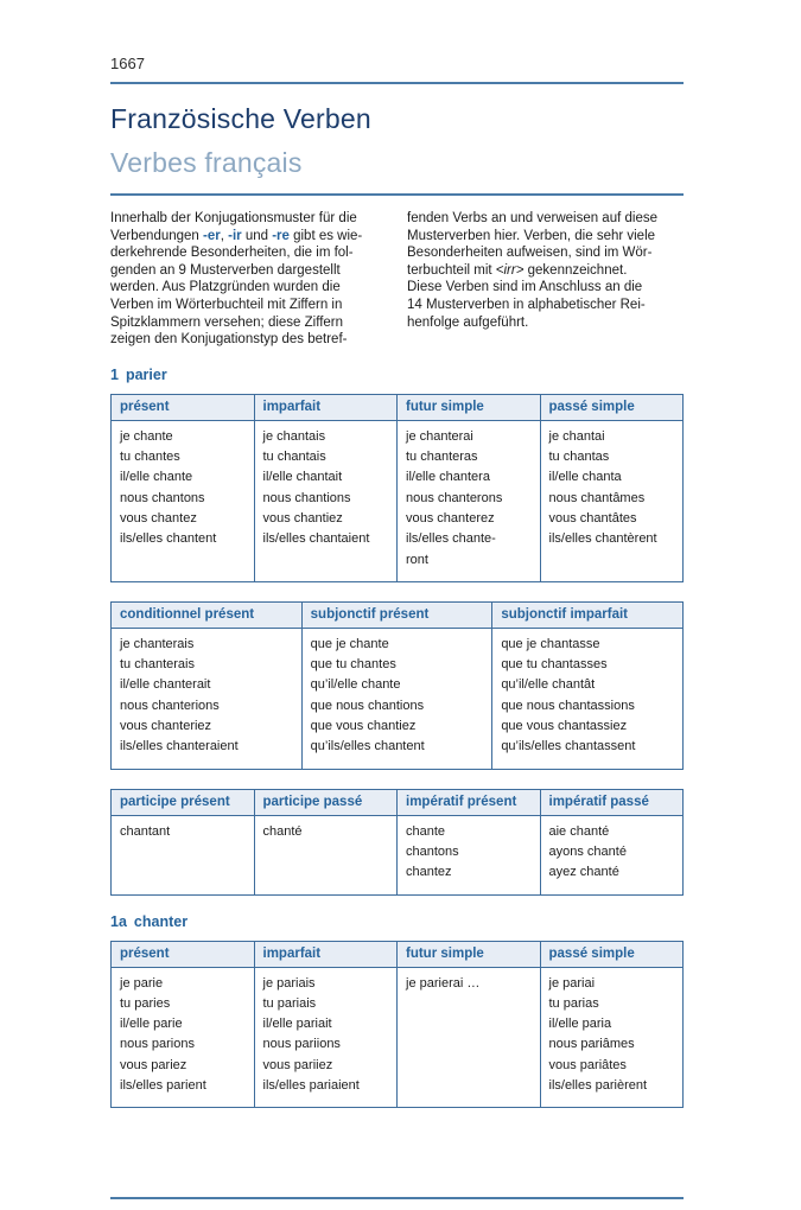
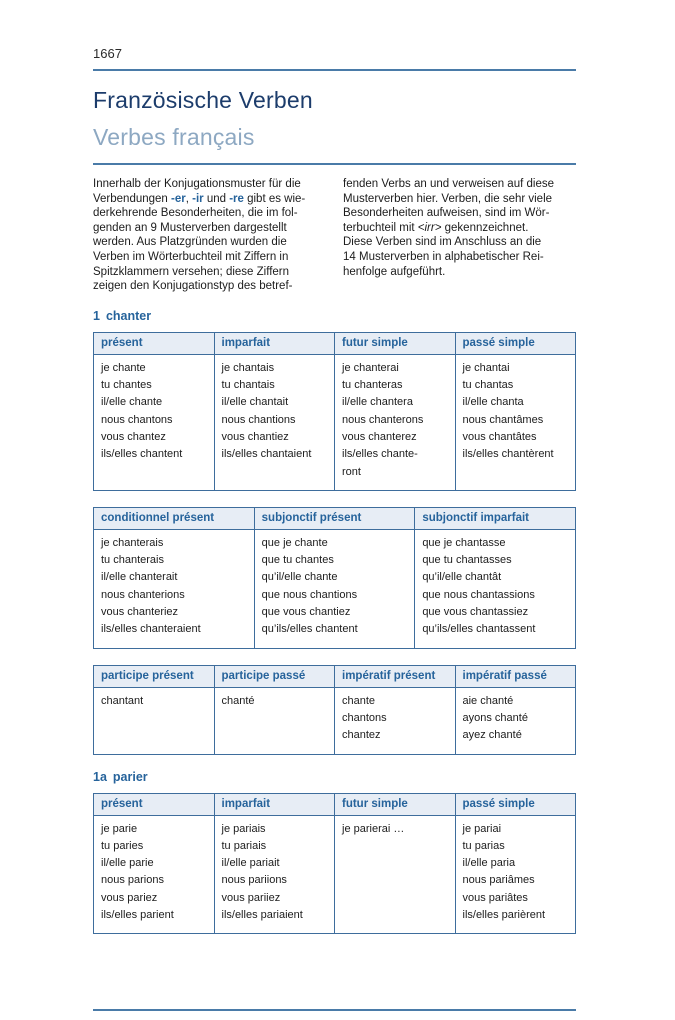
  1667
  Französische Verben
  Verbes français
  Innerhalb der Konjugationsmuster für die
  Verbendungen -er, -ir und -re gibt es wie-
  derkehrende Besonderheiten, die im fol-
  genden an 9 Musterverben dargestellt
  werden. Aus Platzgründen wurden die
  Verben im Wörterbuchteil mit Ziffern in
  Spitzklammern versehen; diese Ziffern
  zeigen den Konjugationstyp des betref-
  fenden Verbs an und verweisen auf diese
  Musterverben hier. Verben, die sehr viele
  Besonderheiten aufweisen, sind im Wör-
  terbuchteil mit <irr> gekennzeichnet.
  Diese Verben sind im Anschluss an die
  14 Musterverben in alphabetischer Rei-
  henfolge aufgeführt.
- 1 parier
+ 1 chanter
  présent	imparfait	futur simple	passé simple
  je chantetu chantesil/elle chantenous chantonsvous chantezils/elles chantent	je chantaistu chantaisil/elle chantaitnous chantionsvous chantiezils/elles chantaient	je chanteraitu chanterasil/elle chanteranous chanteronsvous chanterezils/elles chante-ront	je chantaitu chantasil/elle chantanous chantâmesvous chantâtesils/elles chantèrent
  conditionnel présent	subjonctif présent	subjonctif imparfait
  je chanteraistu chanteraisil/elle chanteraitnous chanterionsvous chanteriezils/elles chanteraient	que je chanteque tu chantesqu’il/elle chanteque nous chantionsque vous chantiezqu’ils/elles chantent	que je chantasseque tu chantassesqu’il/elle chantâtque nous chantassionsque vous chantassiezqu’ils/elles chantassent
  participe présent	participe passé	impératif présent	impératif passé
  chantant	chanté	chantechantonschantez	aie chantéayons chantéayez chanté
- 1a chanter
+ 1a parier
  présent	imparfait	futur simple	passé simple
  je parietu pariesil/elle parienous parionsvous pariezils/elles parient	je pariaistu pariaisil/elle pariaitnous pariionsvous pariiezils/elles pariaient	je parierai …	je pariaitu pariasil/elle parianous pariâmesvous pariâtesils/elles parièrent
